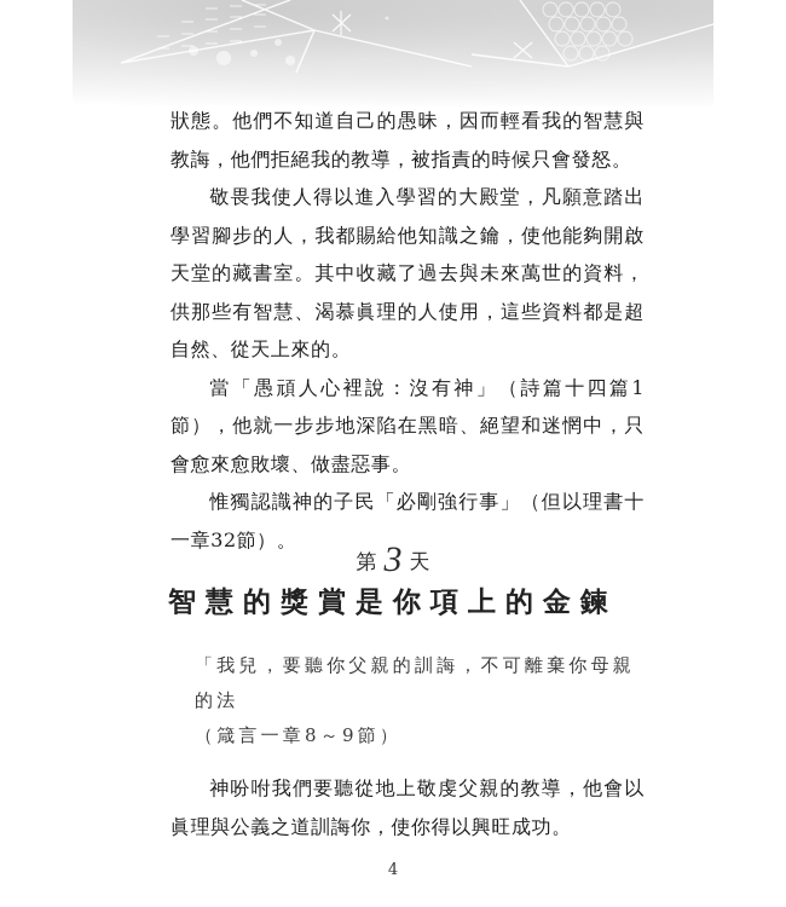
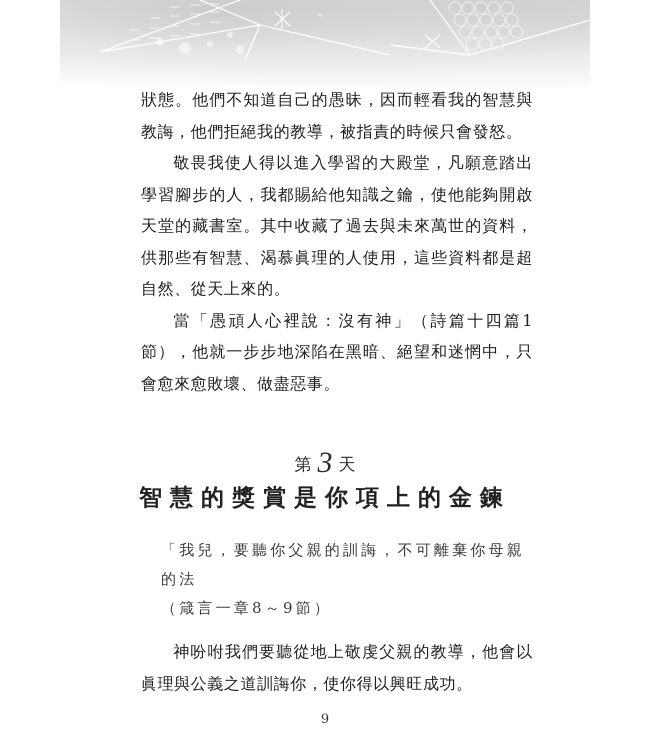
  狀態。他們不知道自己的愚昧，因而輕看我的智慧與教誨，他們拒絕我的教導，被指責的時候只會發怒。
  敬畏我使人得以進入學習的大殿堂，凡願意踏出學習腳步的人，我都賜給他知識之鑰，使他能夠開啟天堂的藏書室。其中收藏了過去與未來萬世的資料，供那些有智慧、渴慕眞理的人使用，這些資料都是超自然、從天上來的。
  當「愚頑人心裡說：沒有神」（詩篇十四篇1節），他就一步步地深陷在黑暗、絕望和迷惘中，只會愈來愈敗壞、做盡惡事。
- 惟獨認識神的子民「必剛強行事」（但以理書十一章32節）。
  第 3 天
  智慧的獎賞是你項上的金鍊
  「我兒，要聽你父親的訓誨，不可離棄你母親的法
  （箴言一章8～9節）
  神吩咐我們要聽從地上敬虔父親的教導，他會以眞理與公義之道訓誨你，使你得以興旺成功。
- 4
+ 9
